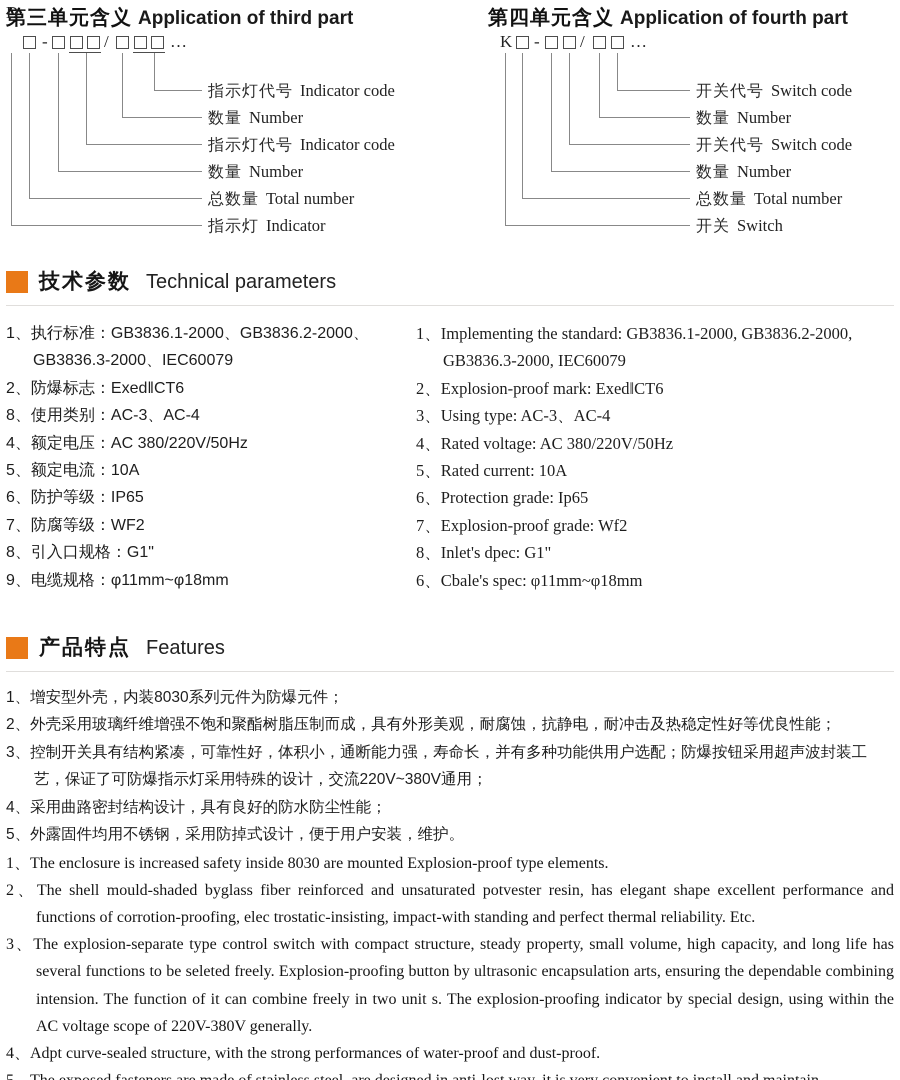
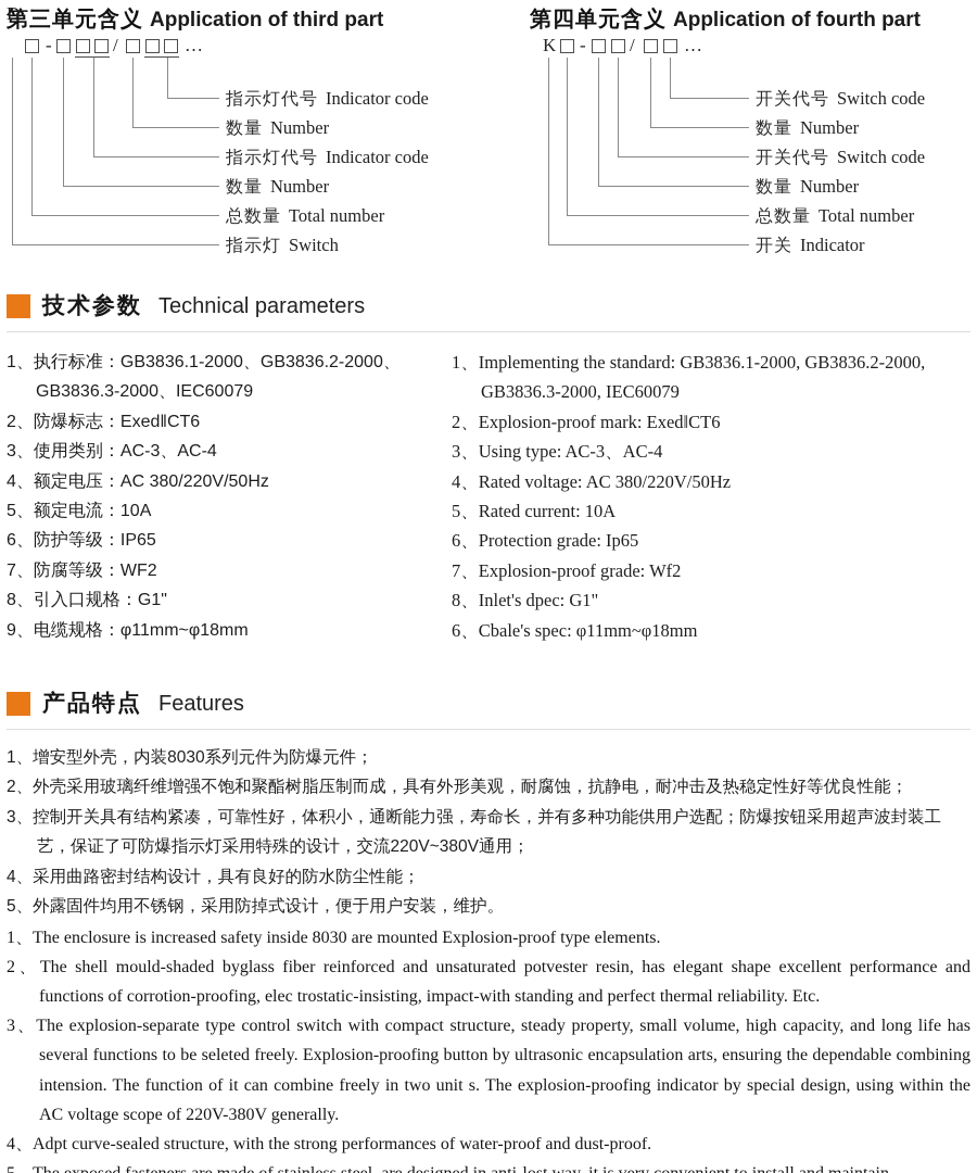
  第三单元含义 Application of third part
  D
  -
  /
  …
  指示灯代号 Indicator code
  数量 Number
  指示灯代号 Indicator code
  数量 Number
  总数量 Total number
- 指示灯 Indicator
+ 指示灯 Switch
  第四单元含义 Application of fourth part
  K
  -
  /
  …
  开关代号 Switch code
  数量 Number
  开关代号 Switch code
  数量 Number
  总数量 Total number
- 开关 Switch
+ 开关 Indicator
  技术参数
  Technical parameters
  1、执行标准：GB3836.1-2000、GB3836.2-2000、GB3836.3-2000、IEC60079
  2、防爆标志：Exed‖CT6
- 8、使用类别：AC-3、AC-4
+ 3、使用类别：AC-3、AC-4
  4、额定电压：AC 380/220V/50Hz
  5、额定电流：10A
  6、防护等级：IP65
  7、防腐等级：WF2
  8、引入口规格：G1"
  9、电缆规格：φ11mm~φ18mm
  1、Implementing the standard: GB3836.1-2000, GB3836.2-2000, GB3836.3-2000, IEC60079
  2、Explosion-proof mark: Exed‖CT6
  3、Using type: AC-3、AC-4
  4、Rated voltage: AC 380/220V/50Hz
  5、Rated current: 10A
  6、Protection grade: Ip65
  7、Explosion-proof grade: Wf2
  8、Inlet's dpec: G1"
  6、Cbale's spec: φ11mm~φ18mm
  产品特点
  Features
  1、增安型外壳，内装8030系列元件为防爆元件；
  2、外壳采用玻璃纤维增强不饱和聚酯树脂压制而成，具有外形美观，耐腐蚀，抗静电，耐冲击及热稳定性好等优良性能；
  3、控制开关具有结构紧凑，可靠性好，体积小，通断能力强，寿命长，并有多种功能供用户选配；防爆按钮采用超声波封装工艺，保证了可防爆指示灯采用特殊的设计，交流220V~380V通用；
  4、采用曲路密封结构设计，具有良好的防水防尘性能；
  5、外露固件均用不锈钢，采用防掉式设计，便于用户安装，维护。
  1、The enclosure is increased safety inside 8030 are mounted Explosion-proof type elements.
  2、The shell mould-shaded byglass fiber reinforced and unsaturated potvester resin, has elegant shape excellent performance and functions of corrotion-proofing, elec trostatic-insisting, impact-with standing and perfect thermal reliability. Etc.
  3、The explosion-separate type control switch with compact structure, steady property, small volume, high capacity, and long life has several functions to be seleted freely. Explosion-proofing button by ultrasonic encapsulation arts, ensuring the dependable combining intension. The function of it can combine freely in two unit s. The explosion-proofing indicator by special design, using within the AC voltage scope of 220V-380V generally.
  4、Adpt curve-sealed structure, with the strong performances of water-proof and dust-proof.
